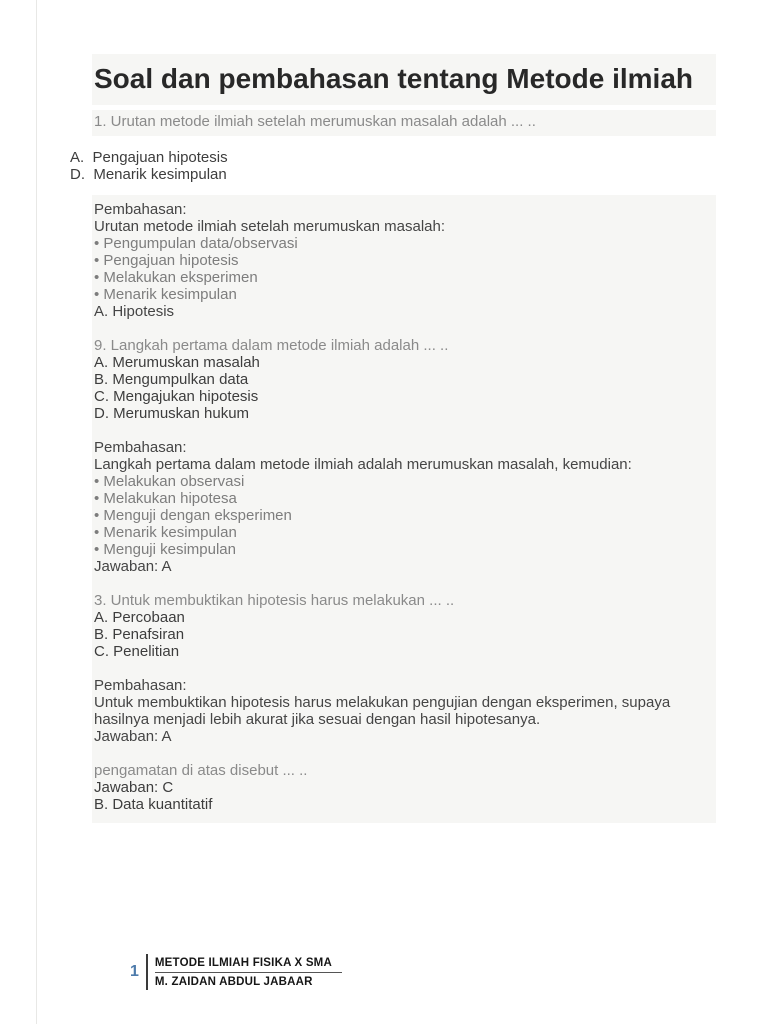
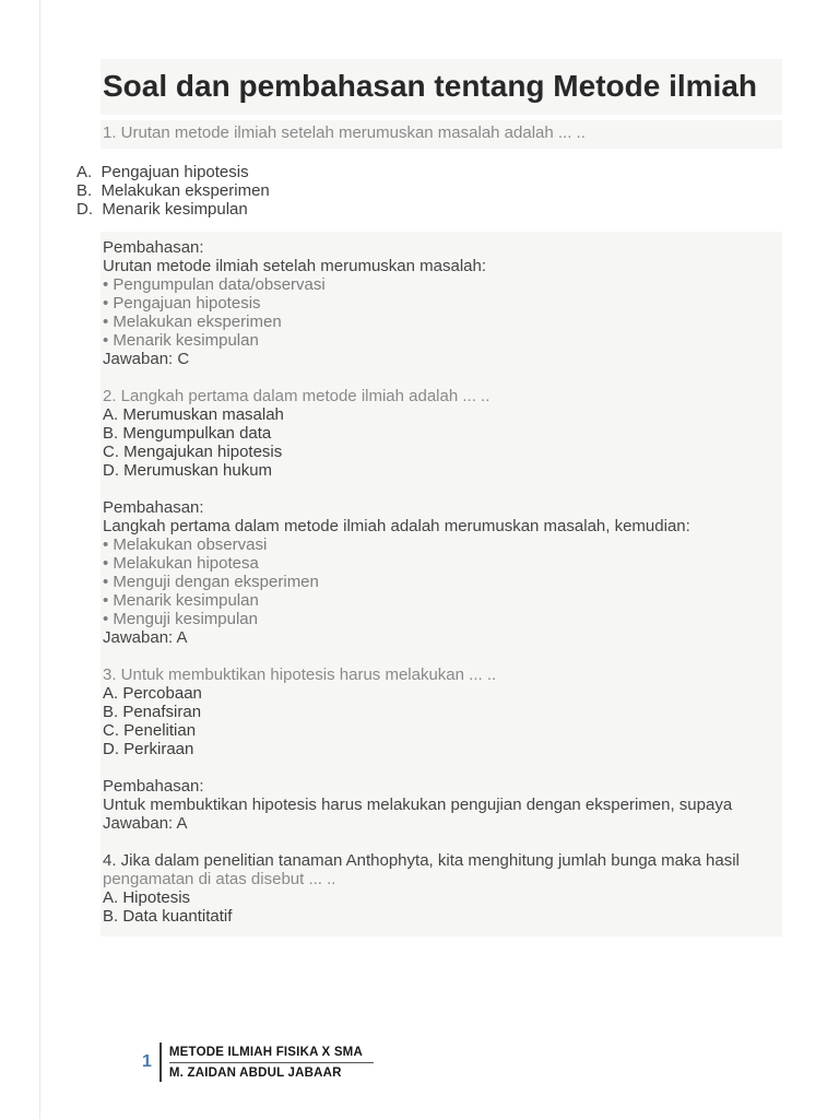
  Soal dan pembahasan tentang Metode ilmiah
  1. Urutan metode ilmiah setelah merumuskan masalah adalah ... ..
  A. Pengajuan hipotesis
+ B. Melakukan eksperimen
  D. Menarik kesimpulan
  Pembahasan:
  Urutan metode ilmiah setelah merumuskan masalah:
  • Pengumpulan data/observasi
  • Pengajuan hipotesis
  • Melakukan eksperimen
  • Menarik kesimpulan
- A. Hipotesis
+ Jawaban: C
- 9. Langkah pertama dalam metode ilmiah adalah ... ..
+ 2. Langkah pertama dalam metode ilmiah adalah ... ..
  A. Merumuskan masalah
  B. Mengumpulkan data
  C. Mengajukan hipotesis
  D. Merumuskan hukum
  Pembahasan:
  Langkah pertama dalam metode ilmiah adalah merumuskan masalah, kemudian:
  • Melakukan observasi
  • Melakukan hipotesa
  • Menguji dengan eksperimen
  • Menarik kesimpulan
  • Menguji kesimpulan
  Jawaban: A
  3. Untuk membuktikan hipotesis harus melakukan ... ..
  A. Percobaan
  B. Penafsiran
  C. Penelitian
+ D. Perkiraan
  Pembahasan:
  Untuk membuktikan hipotesis harus melakukan pengujian dengan eksperimen, supaya
- hasilnya menjadi lebih akurat jika sesuai dengan hasil hipotesanya.
  Jawaban: A
+ 4. Jika dalam penelitian tanaman Anthophyta, kita menghitung jumlah bunga maka hasil
  pengamatan di atas disebut ... ..
- Jawaban: C
+ A. Hipotesis
  B. Data kuantitatif
  1
  METODE ILMIAH FISIKA X SMA
  M. ZAIDAN ABDUL JABAAR
